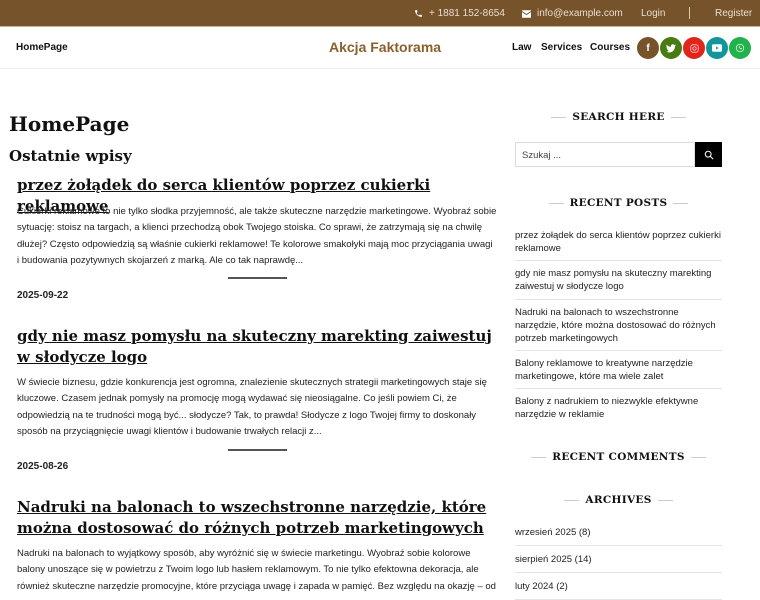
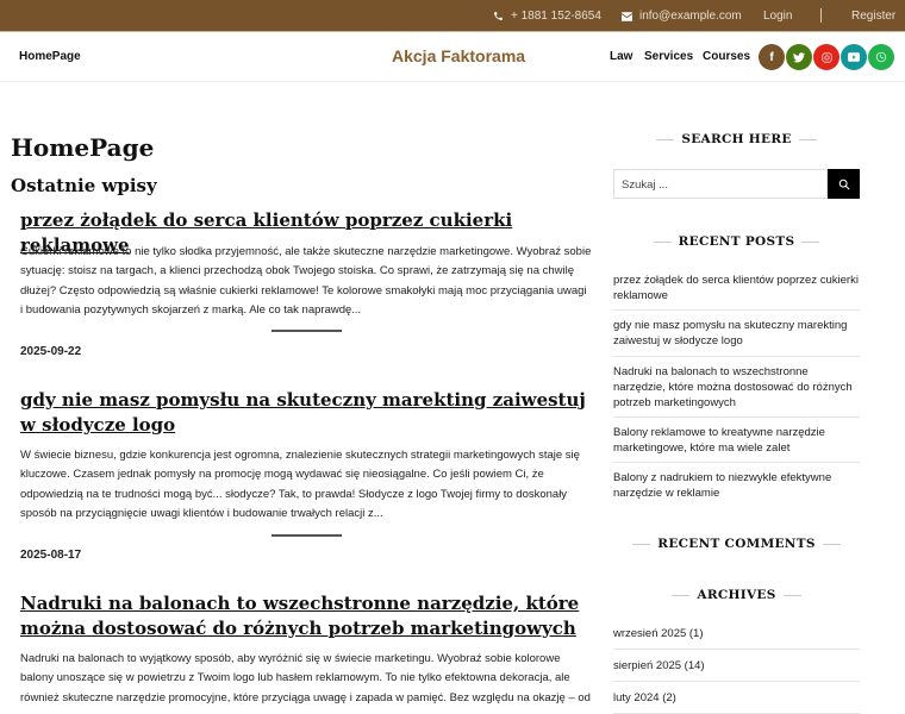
  + 1881 152-8654
  info@example.com
  Login
  Register
  HomePage
  Akcja Faktorama
  Law
  Services
  Courses
  f
  HomePage
  Ostatnie wpisy
  przez żołądek do serca klientów poprzez cukierki reklamowe
  Cukierki reklamowe to nie tylko słodka przyjemność, ale także skuteczne narzędzie marketingowe. Wyobraź sobie sytuację: stoisz na targach, a klienci przechodzą obok Twojego stoiska. Co sprawi, że zatrzymają się na chwilę dłużej? Często odpowiedzią są właśnie cukierki reklamowe! Te kolorowe smakołyki mają moc przyciągania uwagi i budowania pozytywnych skojarzeń z marką. Ale co tak naprawdę...
  2025-09-22
  gdy nie masz pomysłu na skuteczny marekting zaiwestuj w słodycze logo
  W świecie biznesu, gdzie konkurencja jest ogromna, znalezienie skutecznych strategii marketingowych staje się kluczowe. Czasem jednak pomysły na promocję mogą wydawać się nieosiągalne. Co jeśli powiem Ci, że odpowiedzią na te trudności mogą być... słodycze? Tak, to prawda! Słodycze z logo Twojej firmy to doskonały sposób na przyciągnięcie uwagi klientów i budowanie trwałych relacji z...
- 2025-08-26
+ 2025-08-17
  Nadruki na balonach to wszechstronne narzędzie, które można dostosować do różnych potrzeb marketingowych
  Nadruki na balonach to wyjątkowy sposób, aby wyróżnić się w świecie marketingu. Wyobraź sobie kolorowe balony unoszące się w powietrzu z Twoim logo lub hasłem reklamowym. To nie tylko efektowna dekoracja, ale również skuteczne narzędzie promocyjne, które przyciąga uwagę i zapada w pamięć. Bez względu na okazję – od
  SEARCH HERE
  Szukaj ...
  RECENT POSTS
  przez żołądek do serca klientów poprzez cukierki reklamowe
  gdy nie masz pomysłu na skuteczny marekting zaiwestuj w słodycze logo
  Nadruki na balonach to wszechstronne narzędzie, które można dostosować do różnych potrzeb marketingowych
  Balony reklamowe to kreatywne narzędzie marketingowe, które ma wiele zalet
  Balony z nadrukiem to niezwykle efektywne narzędzie w reklamie
  RECENT COMMENTS
  ARCHIVES
- wrzesień 2025 (8)
+ wrzesień 2025 (1)
  sierpień 2025 (14)
  luty 2024 (2)
